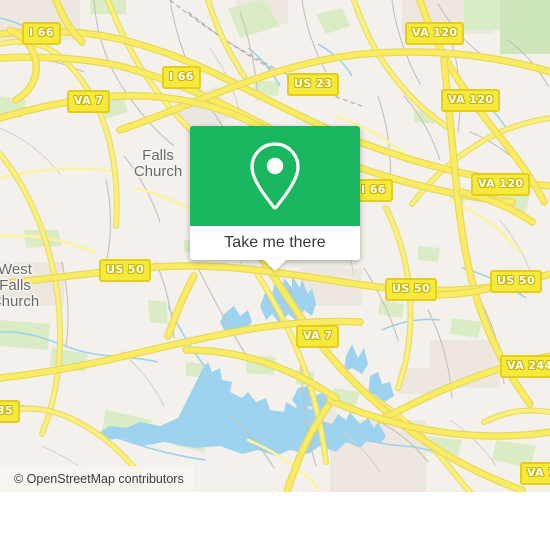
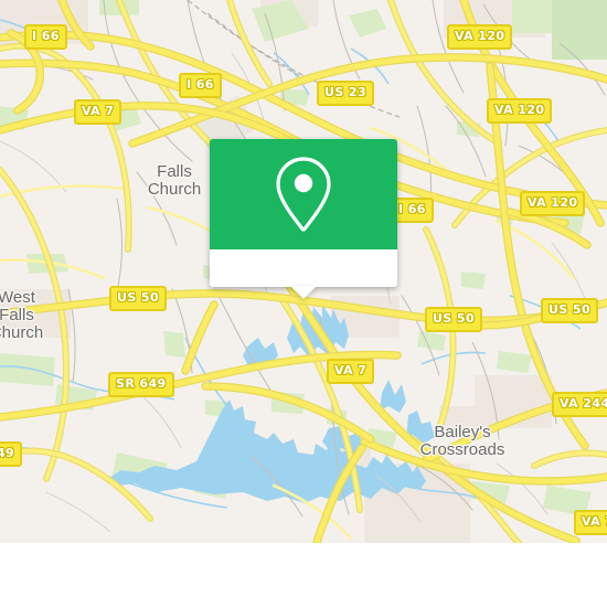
  Falls
  Church
  West
  Falls
  hurch
+ Bailey's
+ Crossroads
  I 66
  VA 120
  I 66
  US 23
  VA 120
  VA 7
  I 66
  VA 120
  US 50
  US 50
  US 50
+ SR 649
  VA 7
  VA 244
- 35
+ 49
- © OpenStreetMap contributors
- Take me there
